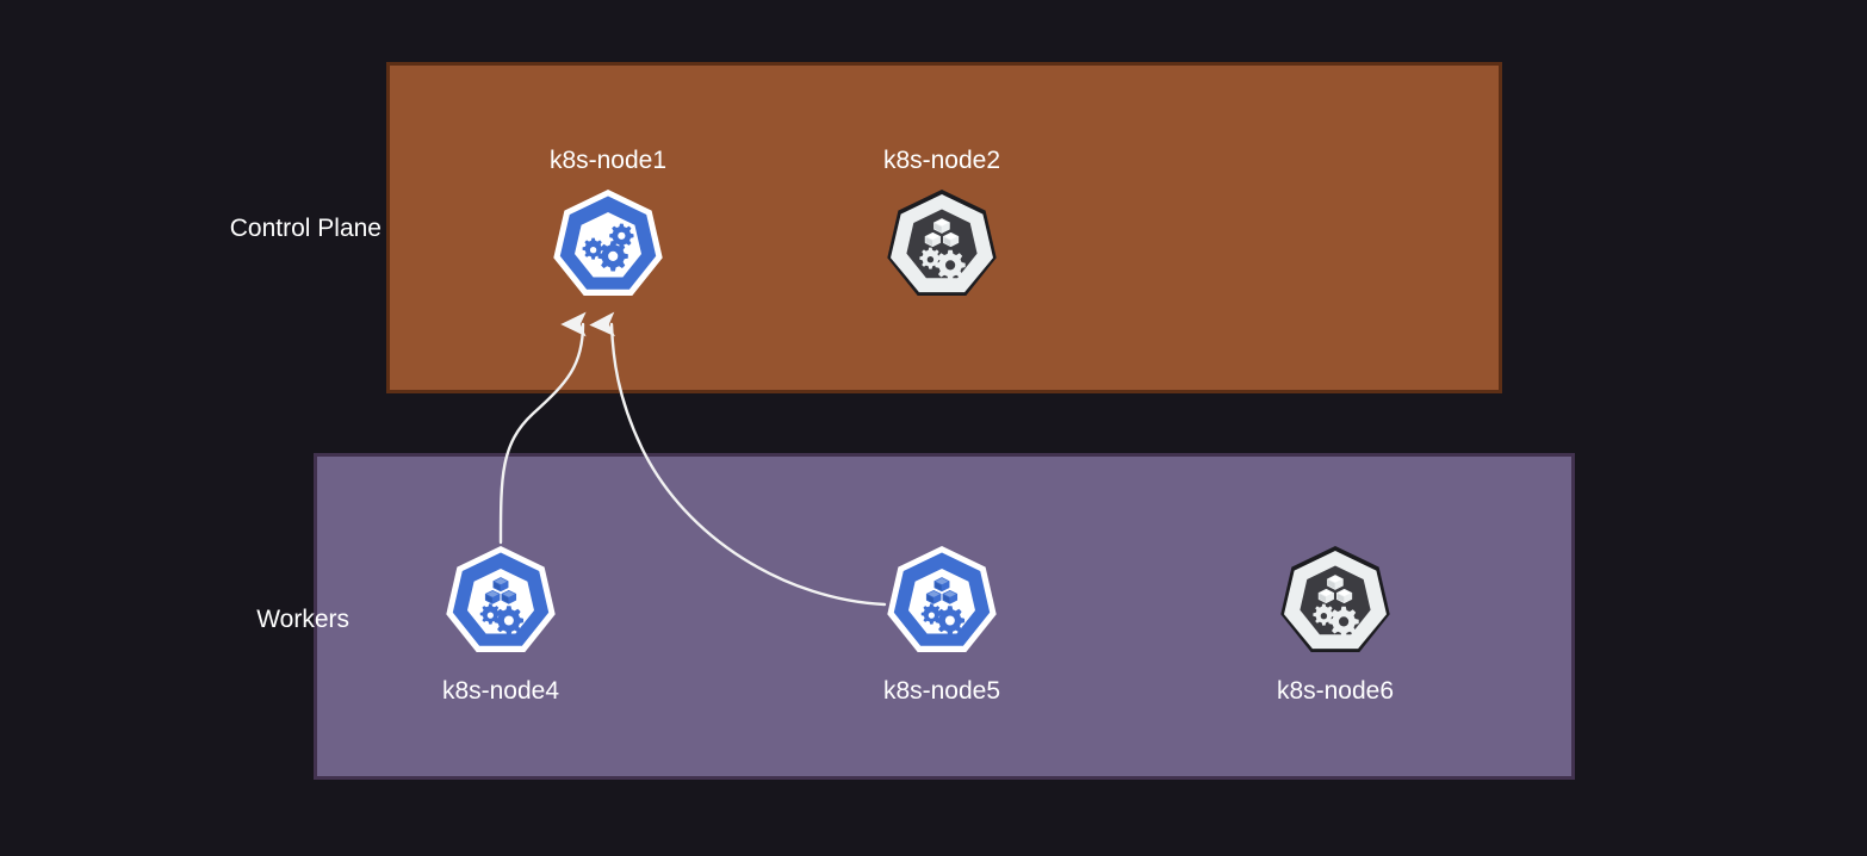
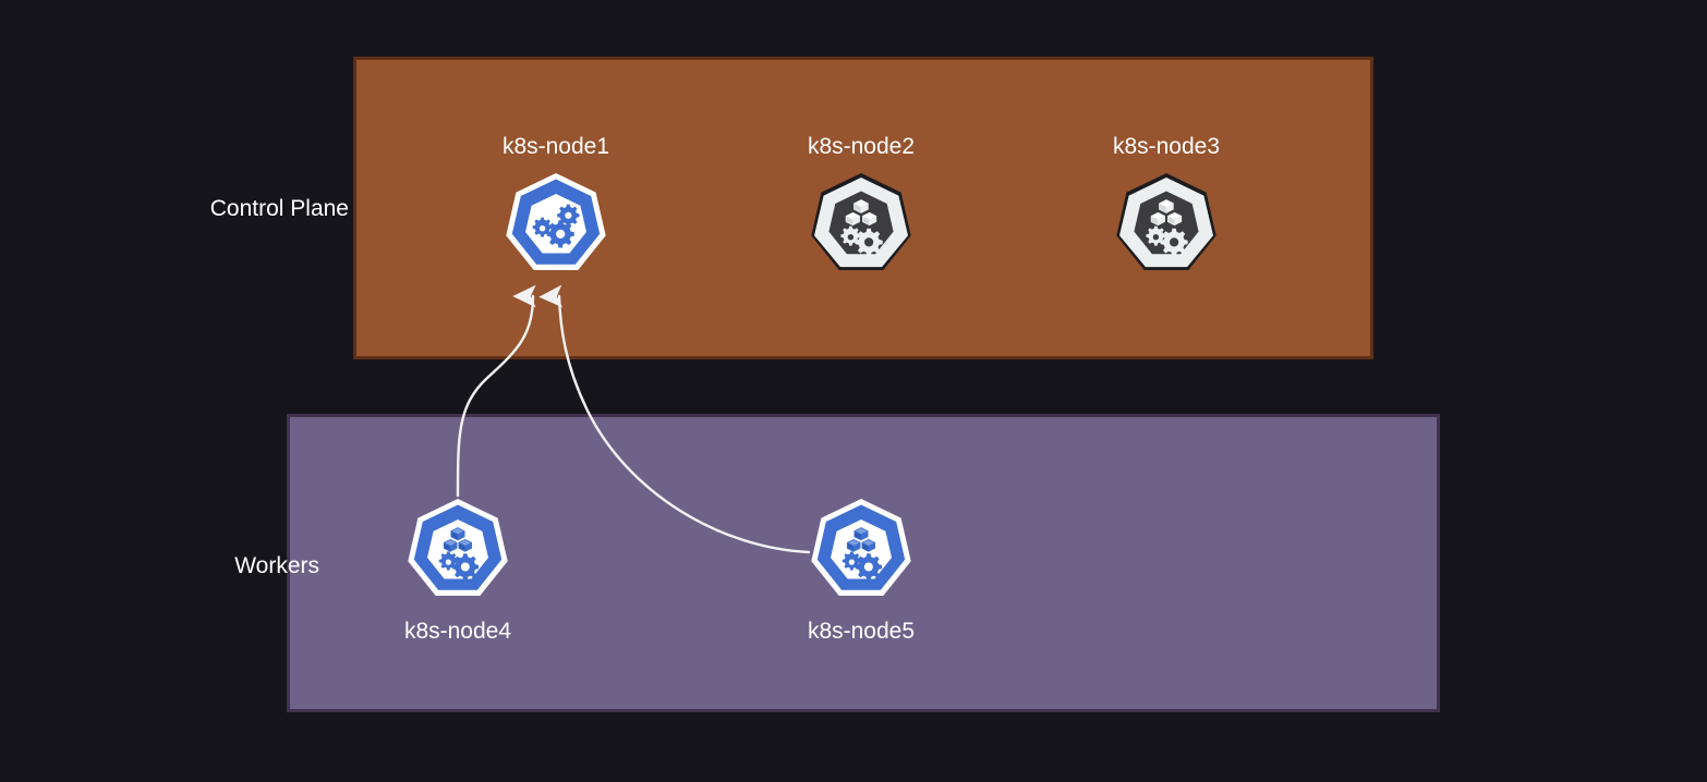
  Control Plane
  Workers
  k8s-node1
  k8s-node2
+ k8s-node3
  k8s-node4
  k8s-node5
- k8s-node6
